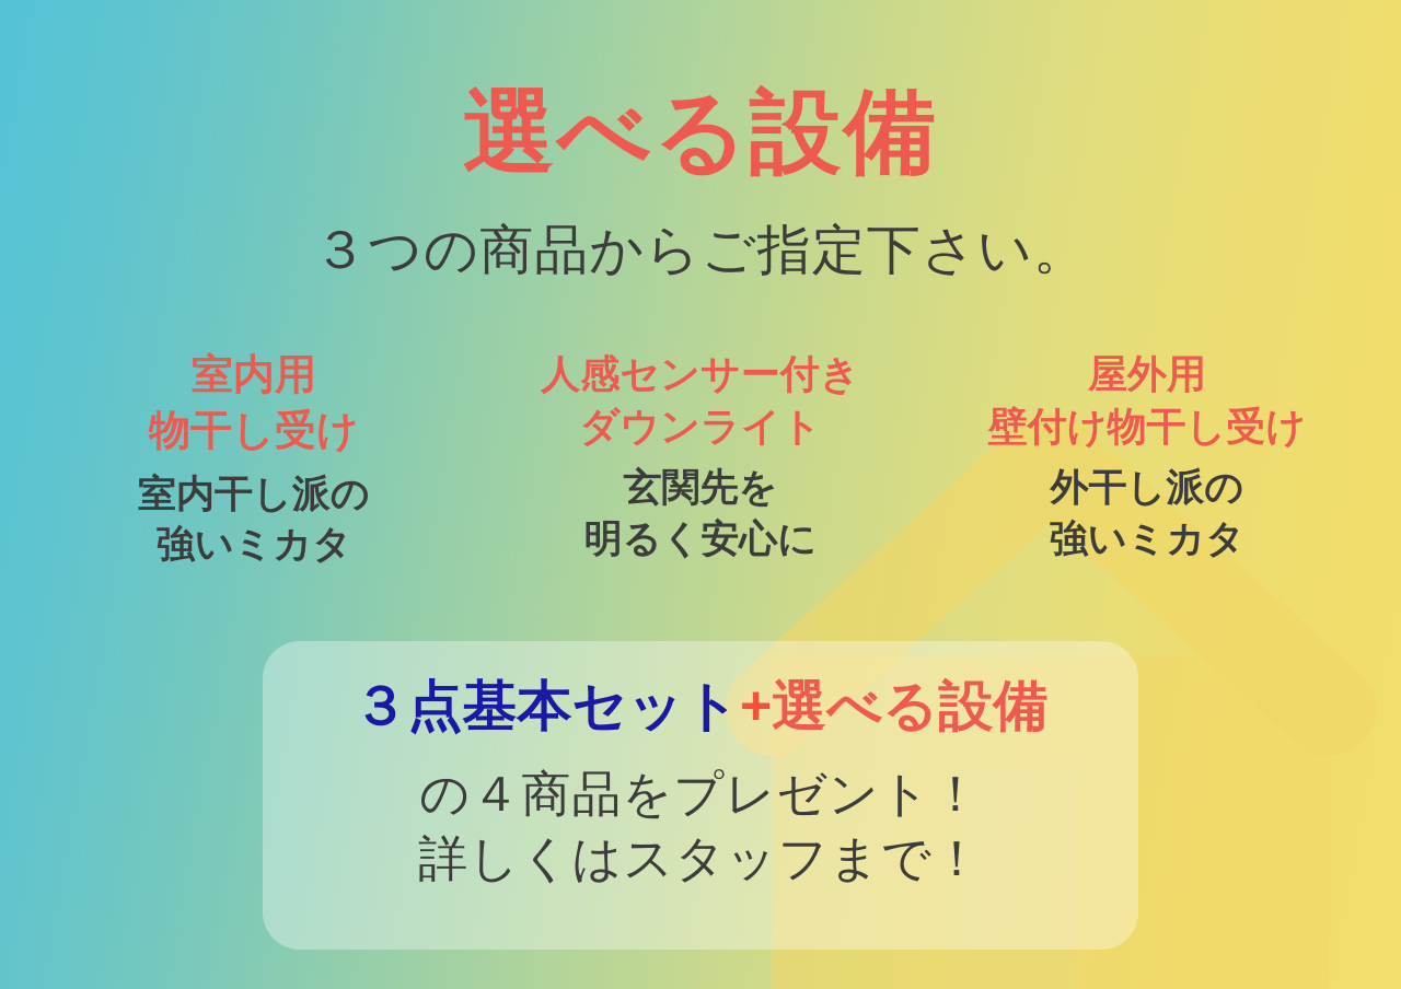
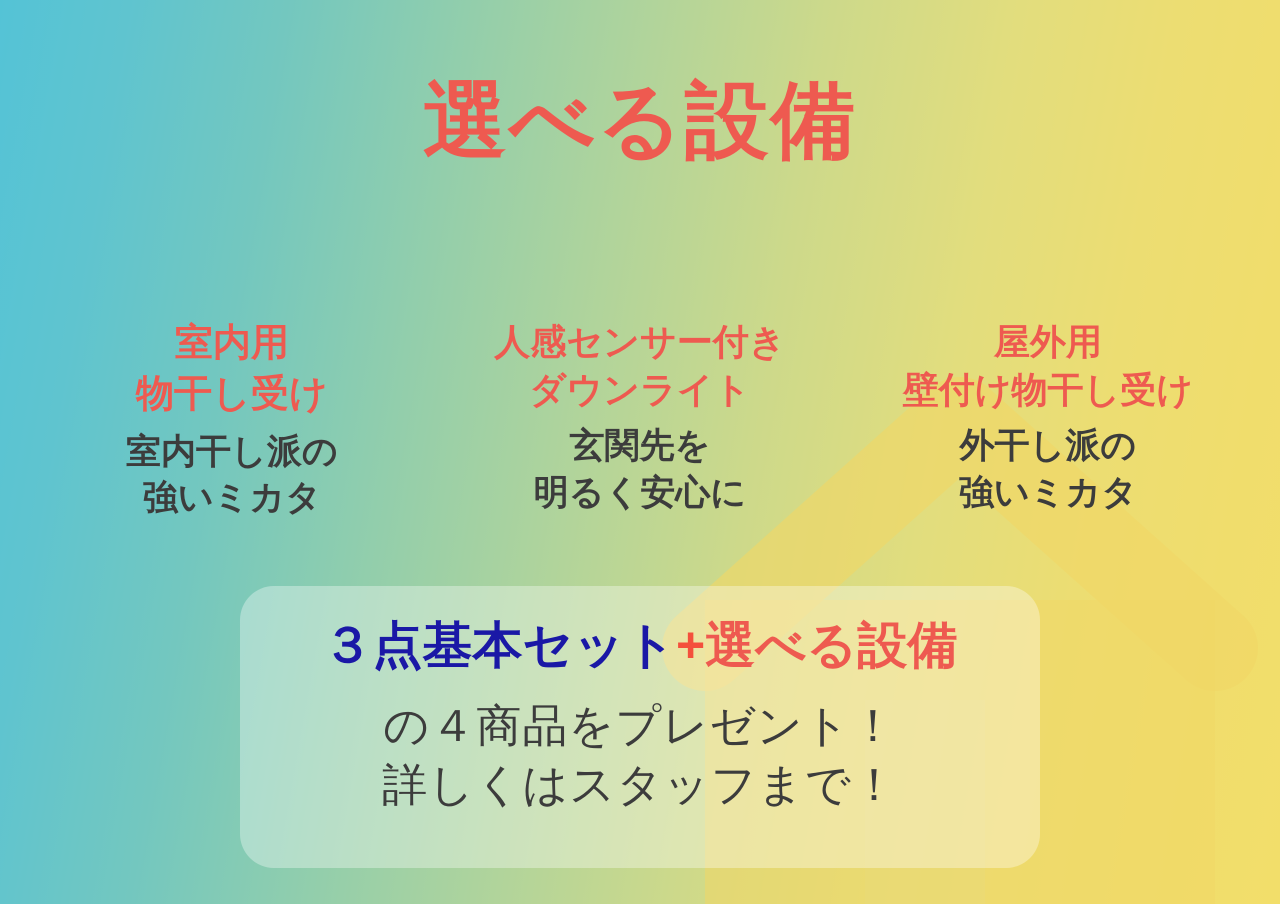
  選べる設備
- ３つの商品からご指定下さい。
  室内用
  物干し受け
  室内干し派の
  強いミカタ
  人感センサー付き
  ダウンライト
  玄関先を
  明るく安心に
  屋外用
  壁付け物干し受け
  外干し派の
  強いミカタ
  ３点基本セット+選べる設備
  の４商品をプレゼント！
  詳しくはスタッフまで！
